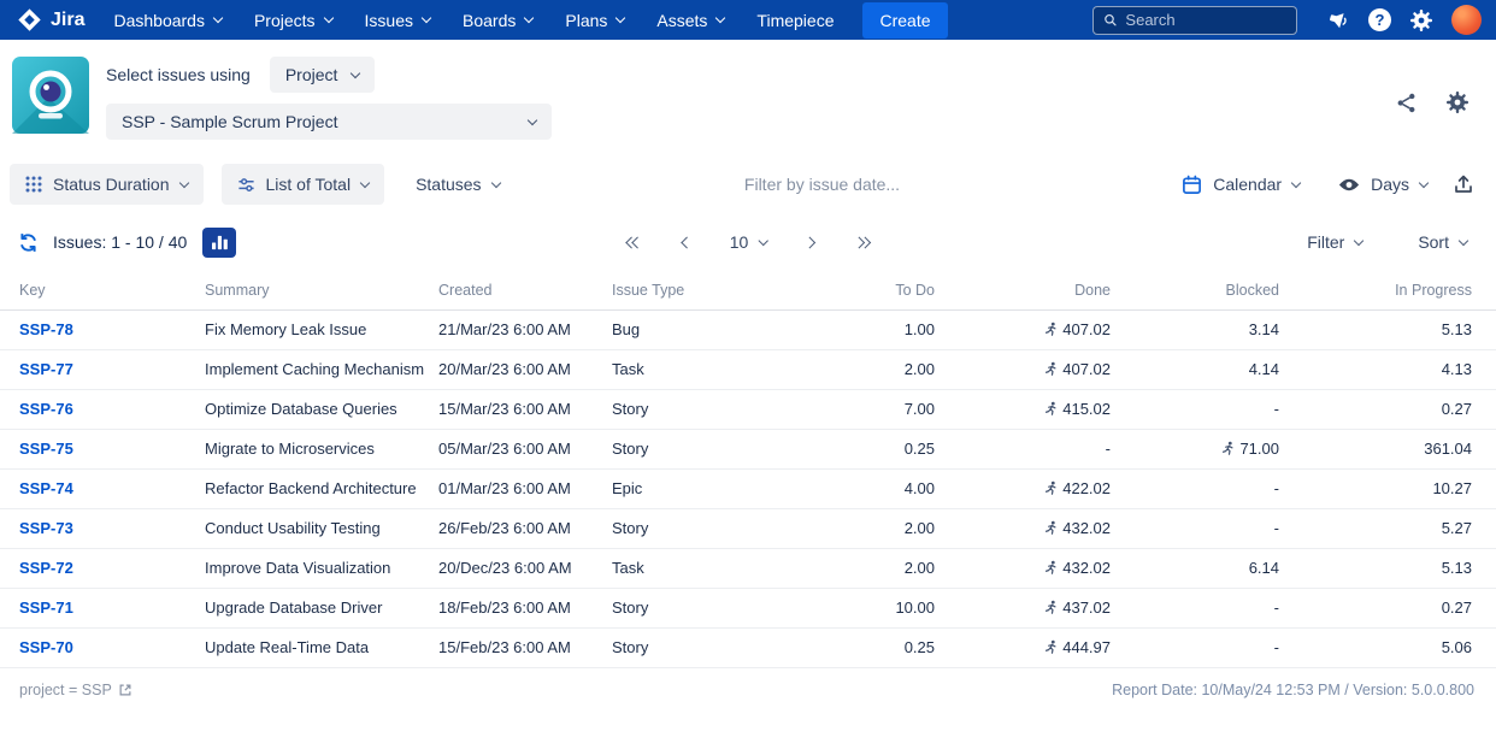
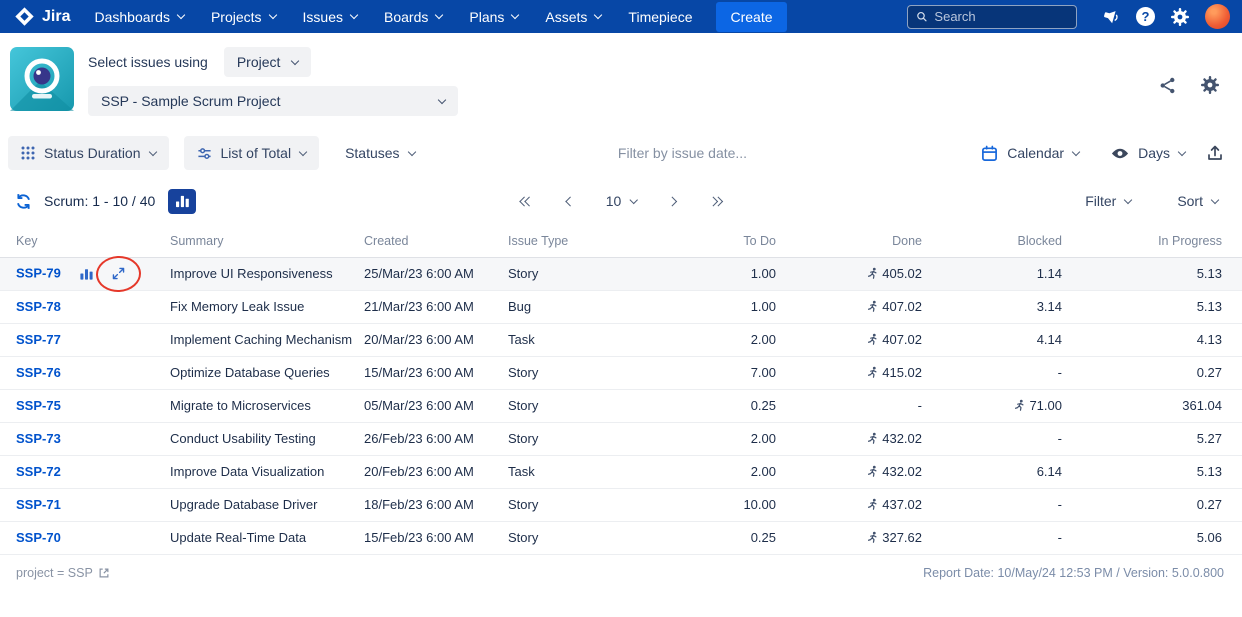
  Jira
  Dashboards
  Projects
  Issues
  Boards
  Plans
  Assets
  Timepiece
  Create
  Search
  ?
  Select issues using
  Project
  SSP - Sample Scrum Project
  Status Duration
  List of Total
  Statuses
  Filter by issue date...
  Calendar
  Days
- Issues: 1 - 10 / 40
+ Scrum: 1 - 10 / 40
  10
  Filter
  Sort
  Key	Summary	Created	Issue Type	To Do	Done	Blocked	In Progress
+ SSP-79	Improve UI Responsiveness	25/Mar/23 6:00 AM	Story	1.00	405.02	1.14	5.13
  SSP-78	Fix Memory Leak Issue	21/Mar/23 6:00 AM	Bug	1.00	407.02	3.14	5.13
  SSP-77	Implement Caching Mechanism	20/Mar/23 6:00 AM	Task	2.00	407.02	4.14	4.13
  SSP-76	Optimize Database Queries	15/Mar/23 6:00 AM	Story	7.00	415.02	-	0.27
  SSP-75	Migrate to Microservices	05/Mar/23 6:00 AM	Story	0.25	-	71.00	361.04
- SSP-74	Refactor Backend Architecture	01/Mar/23 6:00 AM	Epic	4.00	422.02	-	10.27
  SSP-73	Conduct Usability Testing	26/Feb/23 6:00 AM	Story	2.00	432.02	-	5.27
- SSP-72	Improve Data Visualization	20/Dec/23 6:00 AM	Task	2.00	432.02	6.14	5.13
+ SSP-72	Improve Data Visualization	20/Feb/23 6:00 AM	Task	2.00	432.02	6.14	5.13
  SSP-71	Upgrade Database Driver	18/Feb/23 6:00 AM	Story	10.00	437.02	-	0.27
- SSP-70	Update Real-Time Data	15/Feb/23 6:00 AM	Story	0.25	444.97	-	5.06
+ SSP-70	Update Real-Time Data	15/Feb/23 6:00 AM	Story	0.25	327.62	-	5.06
  project = SSP
  Report Date: 10/May/24 12:53 PM / Version: 5.0.0.800
